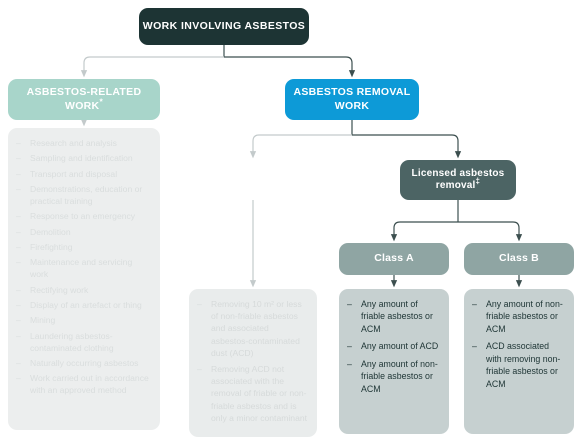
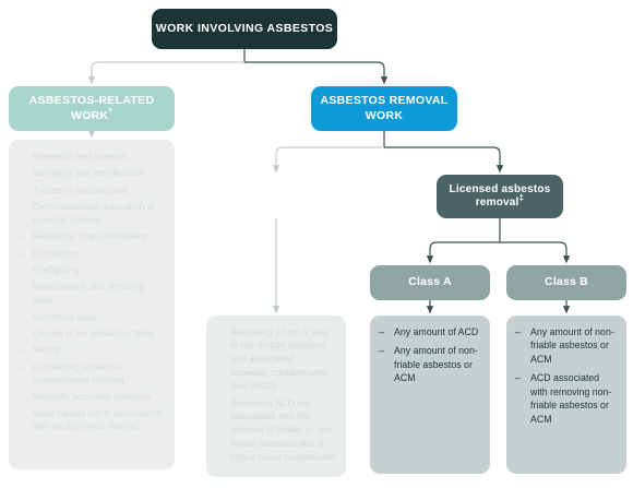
  WORK INVOLVING ASBESTOS
  ASBESTOS-RELATED WORK*
  ASBESTOS REMOVAL WORK
  Licensed asbestos removal‡
  Class A
  Class B
- Any amount of friable asbestos or ACM
  Any amount of ACD
  Any amount of non-friable asbestos or ACM
  Any amount of non-friable asbestos or ACM
  ACD associated with removing non-friable asbestos or ACM
